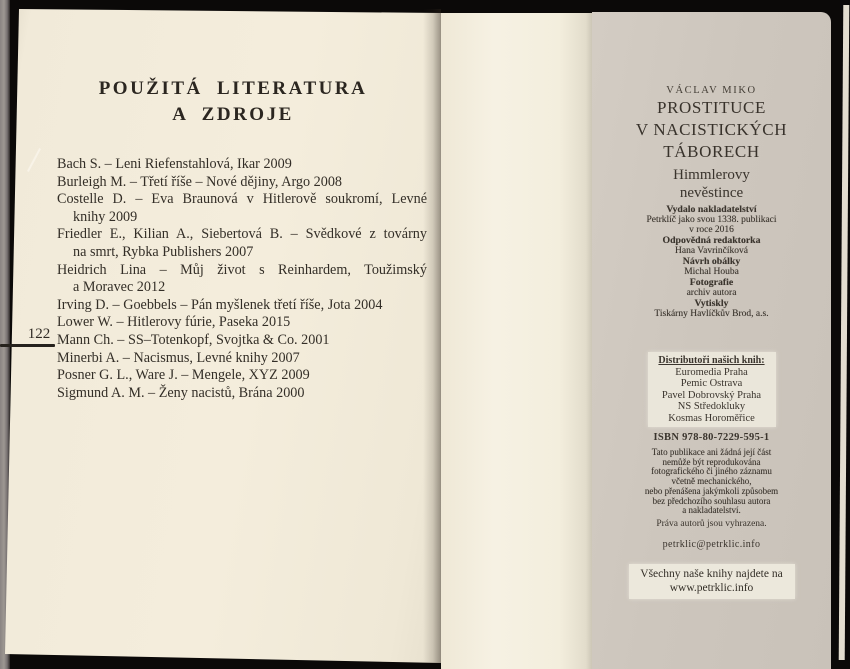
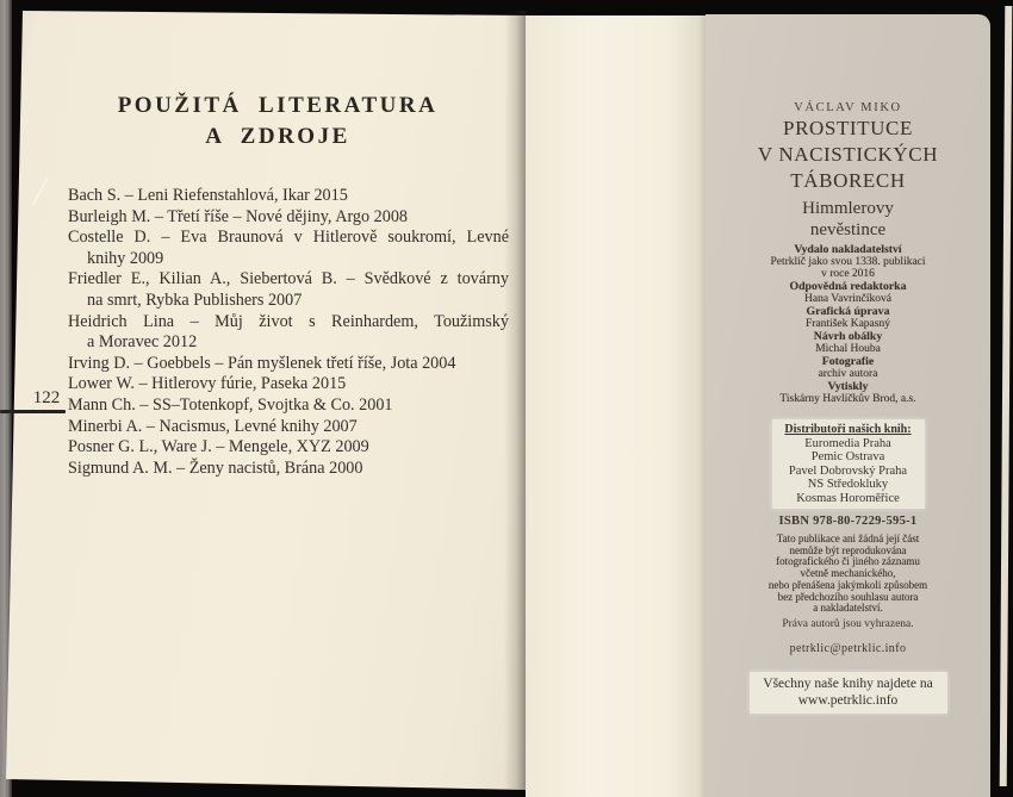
  POUŽITÁ LITERATURA
  A ZDROJE
- Bach S. – Leni Riefenstahlová, Ikar 2009
+ Bach S. – Leni Riefenstahlová, Ikar 2015
  Burleigh M. – Třetí říše – Nové dějiny, Argo 2008
  Costelle D. – Eva Braunová v Hitlerově soukromí, Levn
  knihy 2009
  Friedler E., Kilian A., Siebertová B. – Svědkové z továrn
  na smrt, Rybka Publishers 2007
  Heidrich Lina – Můj život s Reinhardem, Toužimsk
  a Moravec 2012
  Irving D. – Goebbels – Pán myšlenek třetí říše, Jota 2004
  Lower W. – Hitlerovy fúrie, Paseka 2015
  Mann Ch. – SS–Totenkopf, Svojtka & Co. 2001
  Minerbi A. – Nacismus, Levné knihy 2007
  Posner G. L., Ware J. – Mengele, XYZ 2009
  Sigmund A. M. – Ženy nacistů, Brána 2000
  122
  VÁCLAV MIKO
  PROSTITUCE
  V NACISTICKÝCH
  TÁBORECH
  Himmlerovy
  nevěstince
  Vydalo nakladatelství
  Petrklíč jako svou 1338. publikaci
  v roce 2016
  Odpovědná redaktorka
  Hana Vavrinčíková
+ Grafická úprava
+ František Kapasný
  Návrh obálky
  Michal Houba
  Fotografie
  archiv autora
  Vytiskly
  Tiskárny Havlíčkův Brod, a.s.
  Distributoři našich knih:
  Euromedia Praha
  Pemic Ostrava
  Pavel Dobrovský Praha
  NS Středokluky
  Kosmas Horoměřice
  ISBN 978-80-7229-595-1
  Tato publikace ani žádná její část
  nemůže být reprodukována
  fotografického či jiného záznamu
  včetně mechanického,
  nebo přenášena jakýmkoli způsobem
  bez předchozího souhlasu autora
  a nakladatelství.
  Práva autorů jsou vyhrazena.
  petrklic@petrklic.info
  Všechny naše knihy najdete na
  www.petrklic.info
